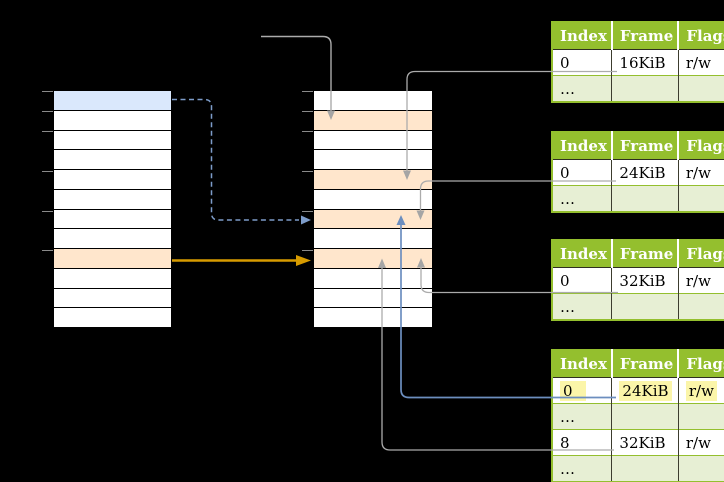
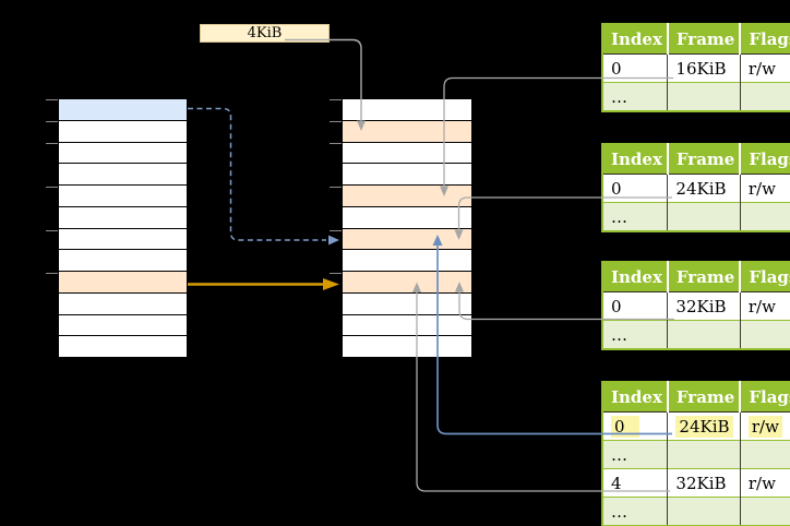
+ 4KiB
  Index	Frame	Flag
  0	16KiB	r/w
  …
  Index	Frame	Flag
  0	24KiB	r/w
  …
  Index	Frame	Flag
  0	32KiB	r/w
  …
  Index	Frame	Flag
  0	24KiB	r/w
  …
- 8	32KiB	r/w
+ 4	32KiB	r/w
  …
